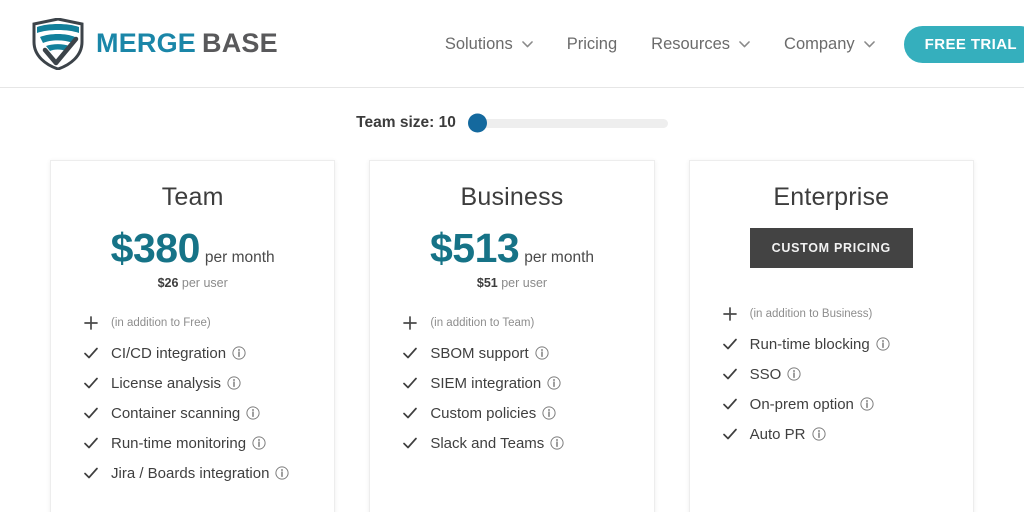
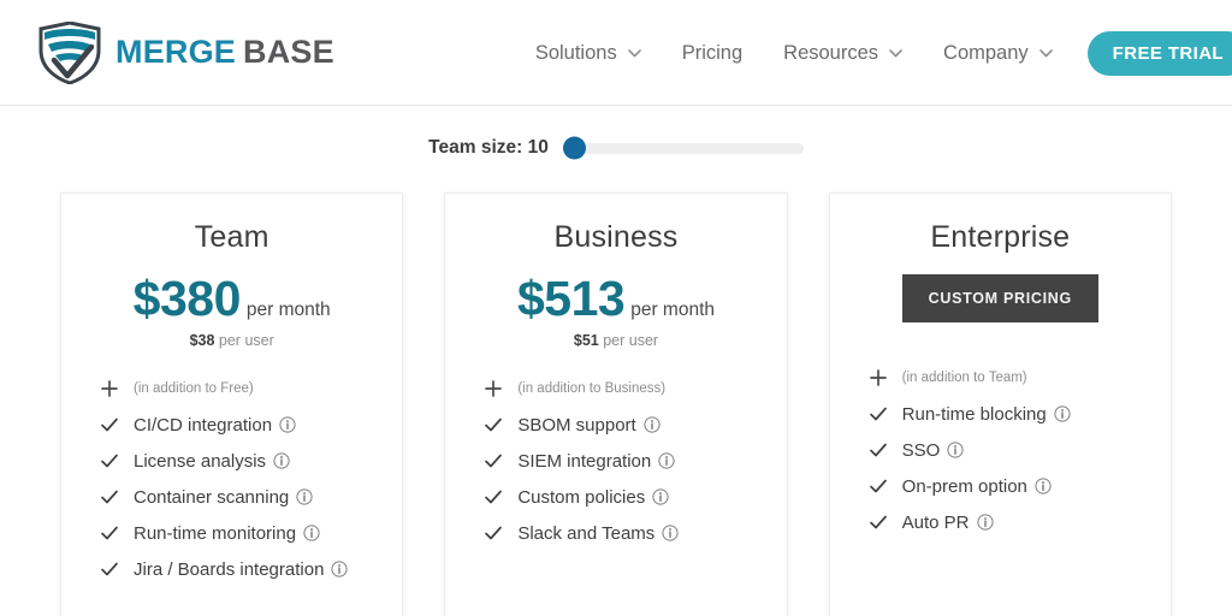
  MERGE BASE
  Solutions
  Pricing
  Resources
  Company
  FREE TRIAL
  Team size: 10
  Team
  $380
  per month
- $26 per user
+ $38 per user
  (in addition to Free)
  CI/CD integration
  License analysis
  Container scanning
  Run-time monitoring
  Jira / Boards integration
  Business
  $513
  per month
  $51 per user
- (in addition to Team)
+ (in addition to Business)
  SBOM support
  SIEM integration
  Custom policies
  Slack and Teams
  Enterprise
  CUSTOM PRICING
- (in addition to Business)
+ (in addition to Team)
  Run-time blocking
  SSO
  On-prem option
  Auto PR
